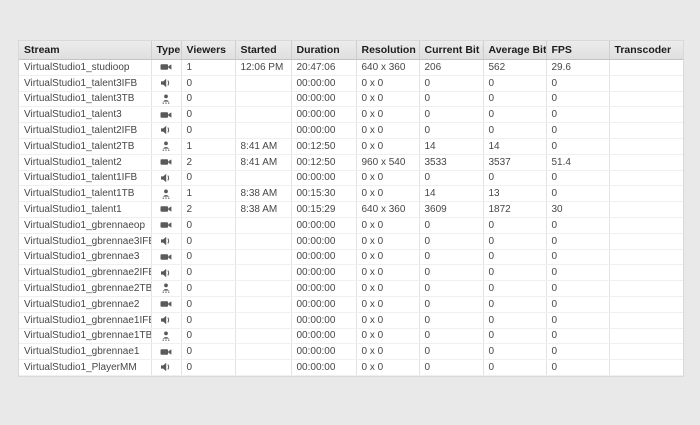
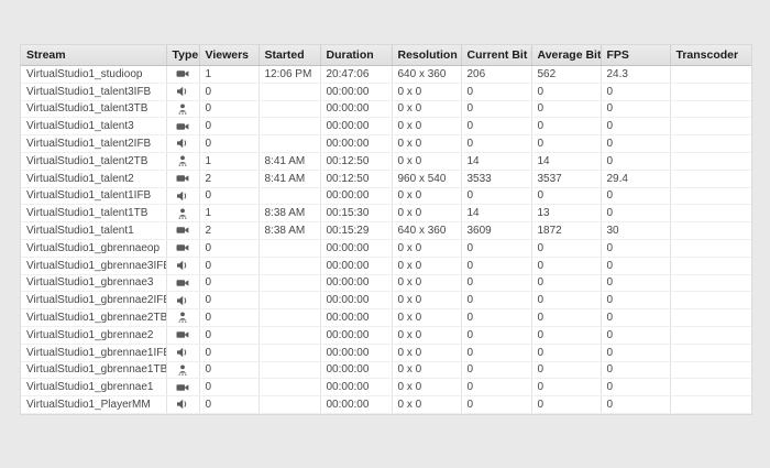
  Stream	Type	Viewers	Started	Duration	Resolution	Current Bit	Average Bit	FPS	Transcoder
- VirtualStudio1_studioop		1	12:06 PM	20:47:06	640 x 360	206	562	29.6
+ VirtualStudio1_studioop		1	12:06 PM	20:47:06	640 x 360	206	562	24.3
  VirtualStudio1_talent3IFB		0		00:00:00	0 x 0	0	0	0
  VirtualStudio1_talent3TB		0		00:00:00	0 x 0	0	0	0
  VirtualStudio1_talent3		0		00:00:00	0 x 0	0	0	0
  VirtualStudio1_talent2IFB		0		00:00:00	0 x 0	0	0	0
  VirtualStudio1_talent2TB		1	8:41 AM	00:12:50	0 x 0	14	14	0
- VirtualStudio1_talent2		2	8:41 AM	00:12:50	960 x 540	3533	3537	51.4
+ VirtualStudio1_talent2		2	8:41 AM	00:12:50	960 x 540	3533	3537	29.4
  VirtualStudio1_talent1IFB		0		00:00:00	0 x 0	0	0	0
  VirtualStudio1_talent1TB		1	8:38 AM	00:15:30	0 x 0	14	13	0
  VirtualStudio1_talent1		2	8:38 AM	00:15:29	640 x 360	3609	1872	30
  VirtualStudio1_gbrennaeop		0		00:00:00	0 x 0	0	0	0
  VirtualStudio1_gbrennae3IF		0		00:00:00	0 x 0	0	0	0
  VirtualStudio1_gbrennae3		0		00:00:00	0 x 0	0	0	0
  VirtualStudio1_gbrennae2IF		0		00:00:00	0 x 0	0	0	0
  VirtualStudio1_gbrennae2TB		0		00:00:00	0 x 0	0	0	0
  VirtualStudio1_gbrennae2		0		00:00:00	0 x 0	0	0	0
  VirtualStudio1_gbrennae1IF		0		00:00:00	0 x 0	0	0	0
  VirtualStudio1_gbrennae1TB		0		00:00:00	0 x 0	0	0	0
  VirtualStudio1_gbrennae1		0		00:00:00	0 x 0	0	0	0
  VirtualStudio1_PlayerMM		0		00:00:00	0 x 0	0	0	0
